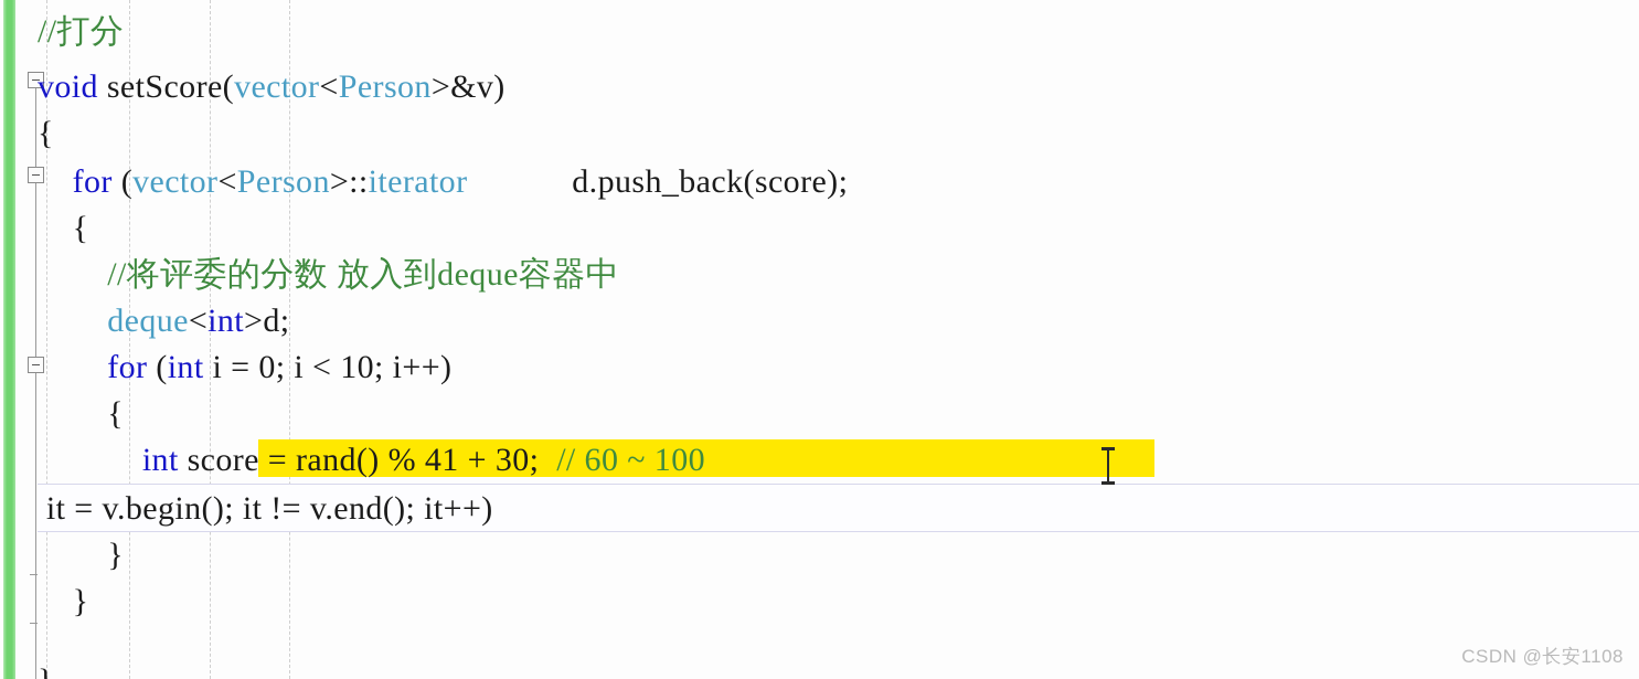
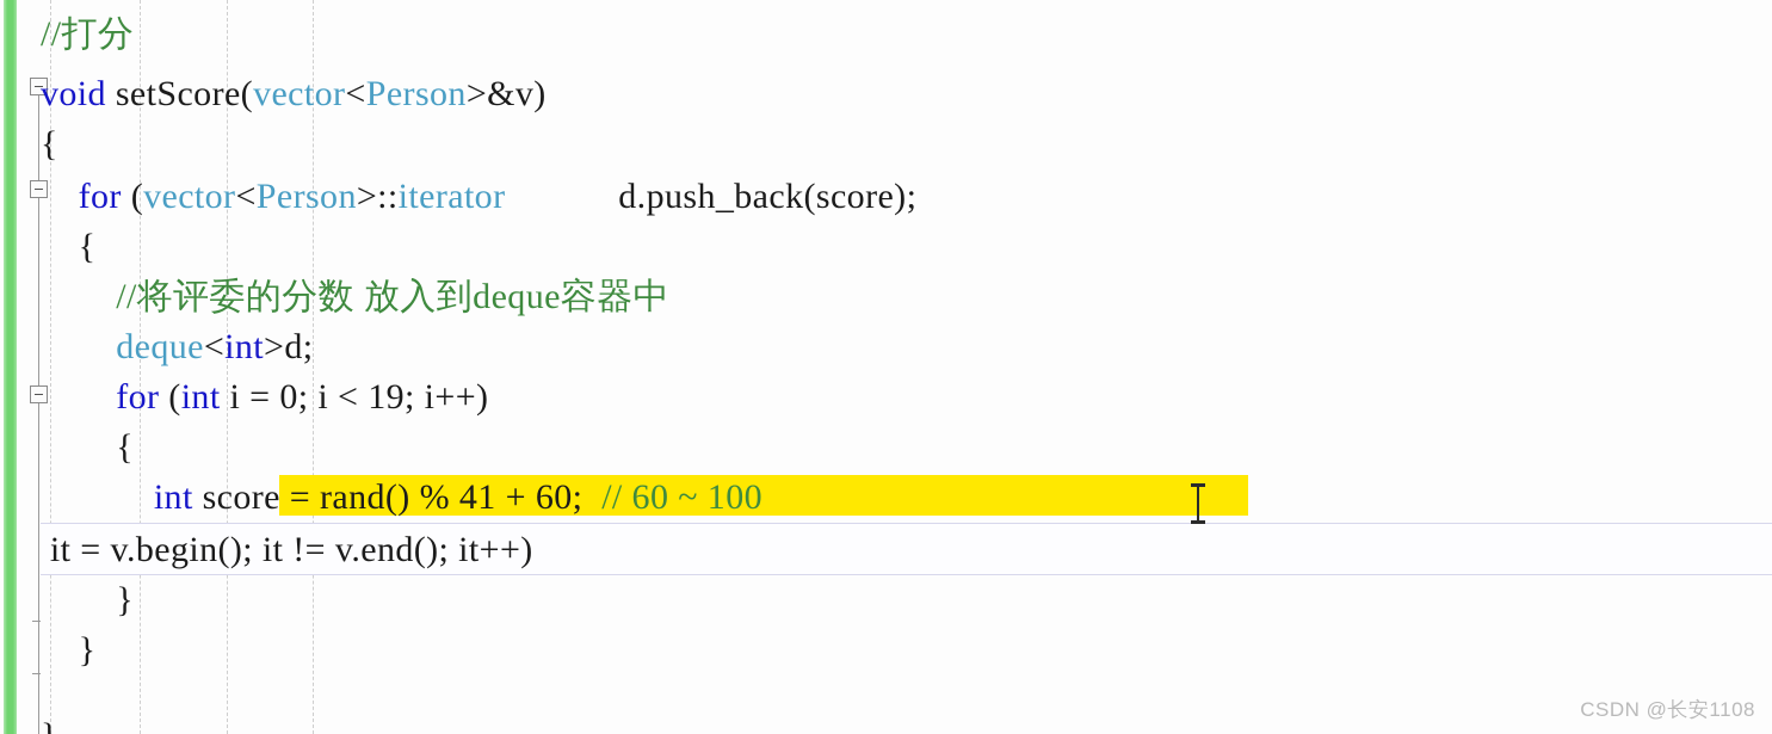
  //打分
  void setScore(vector<Person>&v)
  {
  for (vector<Person>::iterator d.push_back(score);
  {
  //将评委的分数 放入到deque容器中
  deque<int>d;
- for (int i = 0; i < 10; i++)
+ for (int i = 0; i < 19; i++)
  {
- int score = rand() % 41 + 30; // 60 ~ 100
+ int score = rand() % 41 + 60; // 60 ~ 100
  it = v.begin(); it != v.end(); it++)
  }
  }
  CSDN @长安1108
